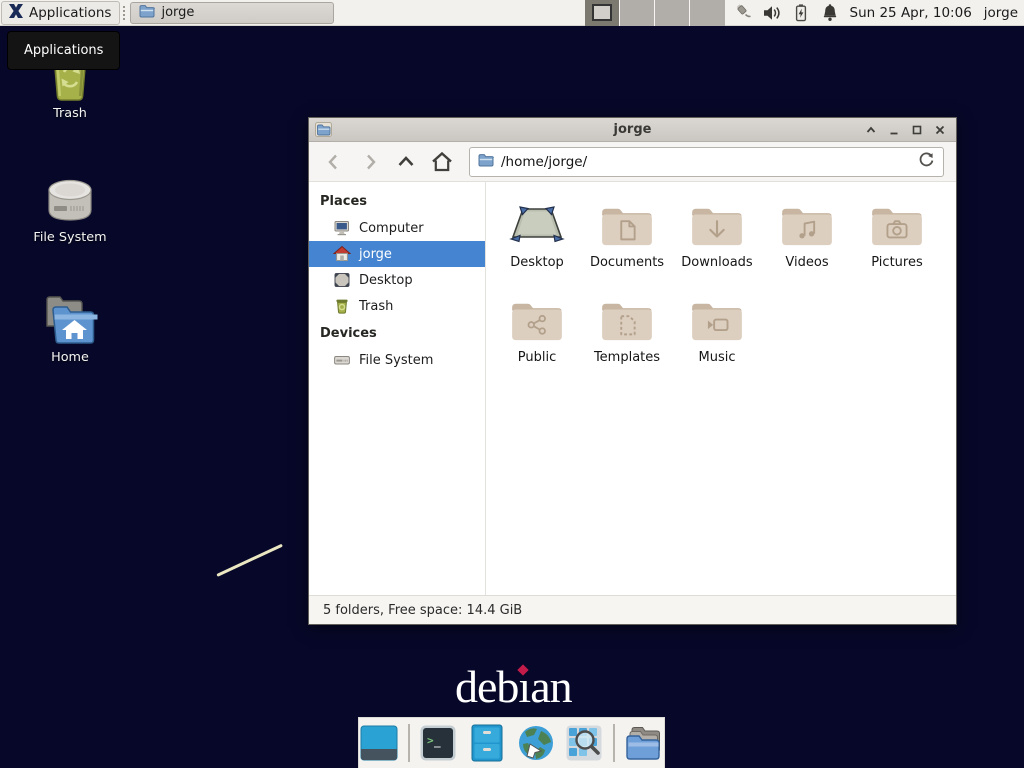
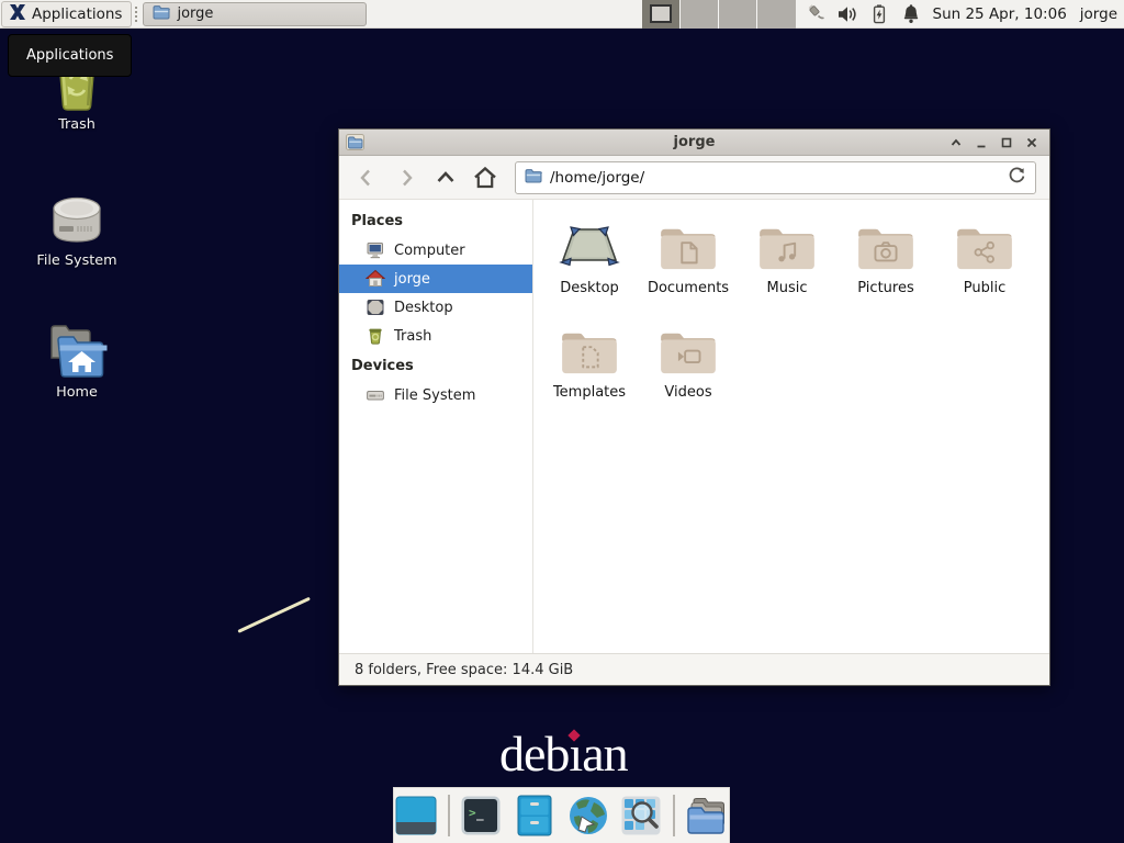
  Applications
  jorge
  Sun 25 Apr, 10:06
  jorge
  Applications
  Trash
  File System
  Home
  debıan
  jorge
  /home/jorge/
  Places
  Computer
  jorge
  Desktop
  Trash
  Devices
  File System
  Desktop
  Documents
- Downloads
- Videos
+ Music
  Pictures
  Public
  Templates
- Music
+ Videos
- 5 folders, Free space: 14.4 GiB
+ 8 folders, Free space: 14.4 GiB
  >
  _
